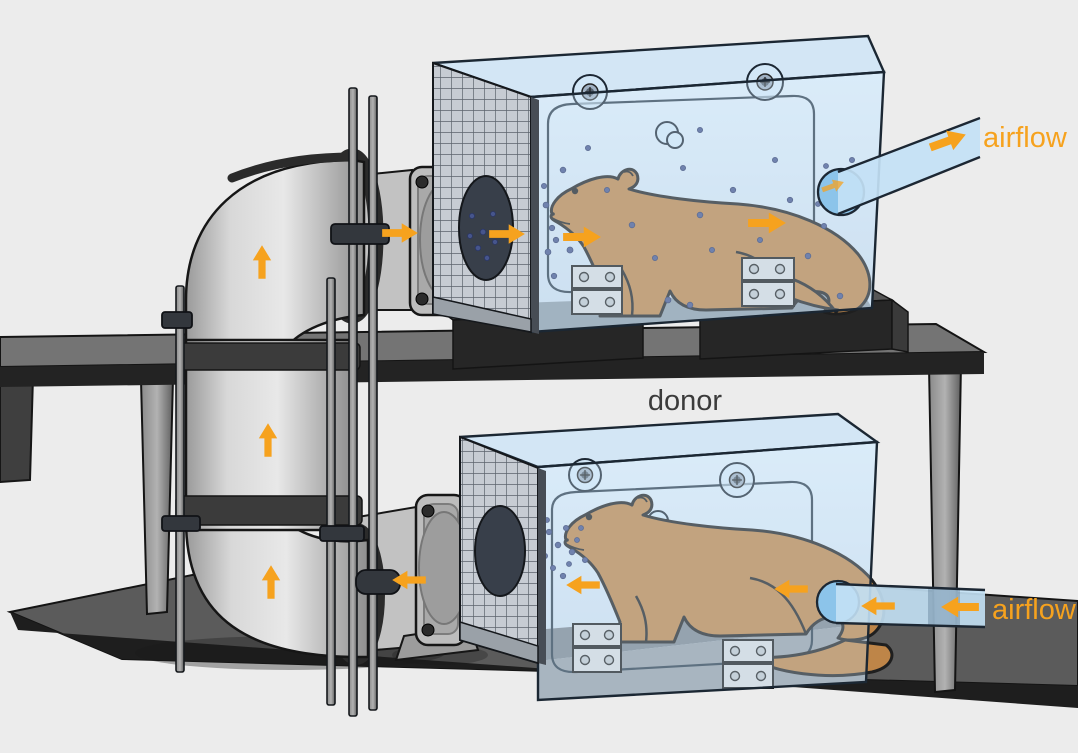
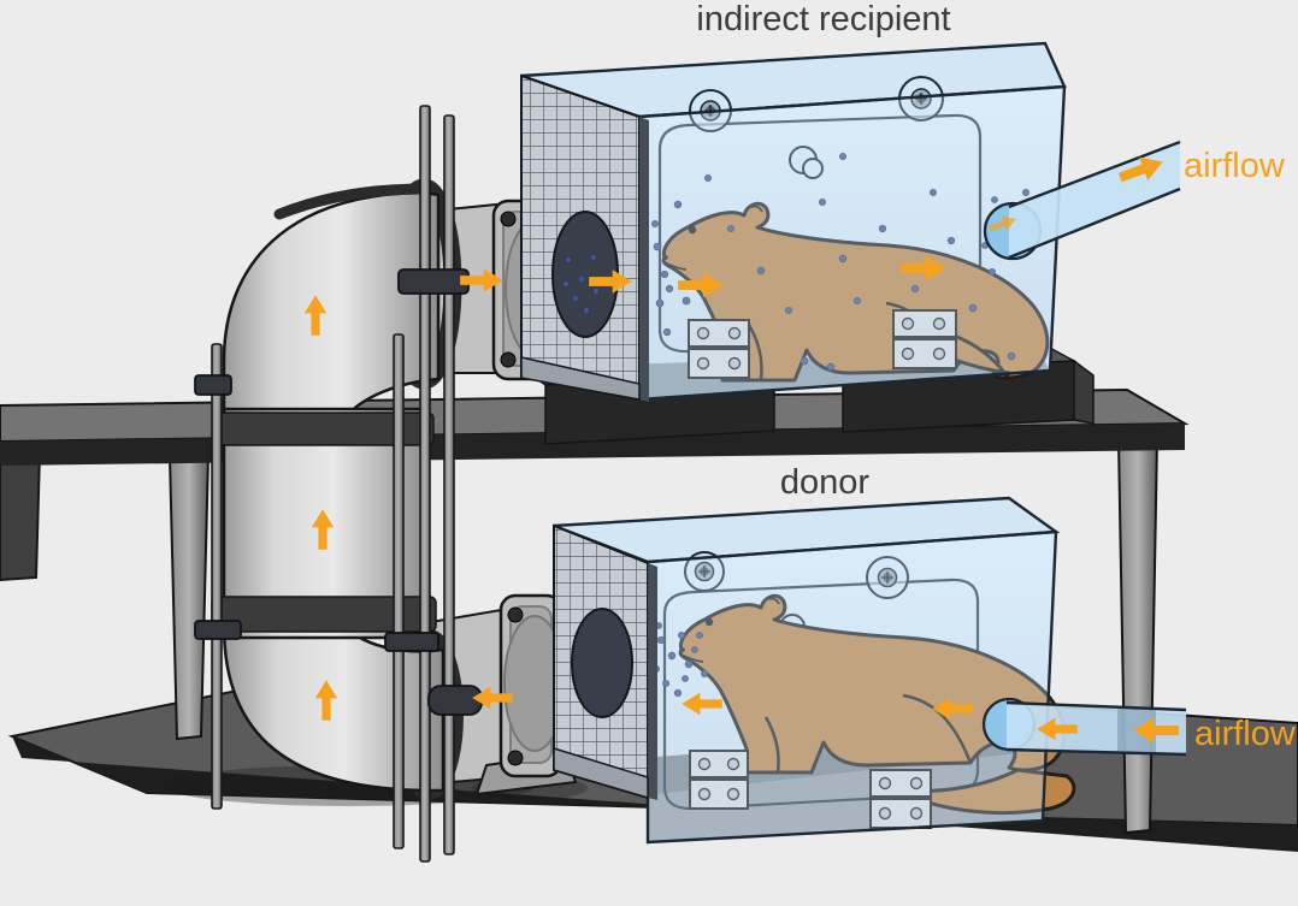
+ indirect recipient
  donor
  airflow
  airflow
